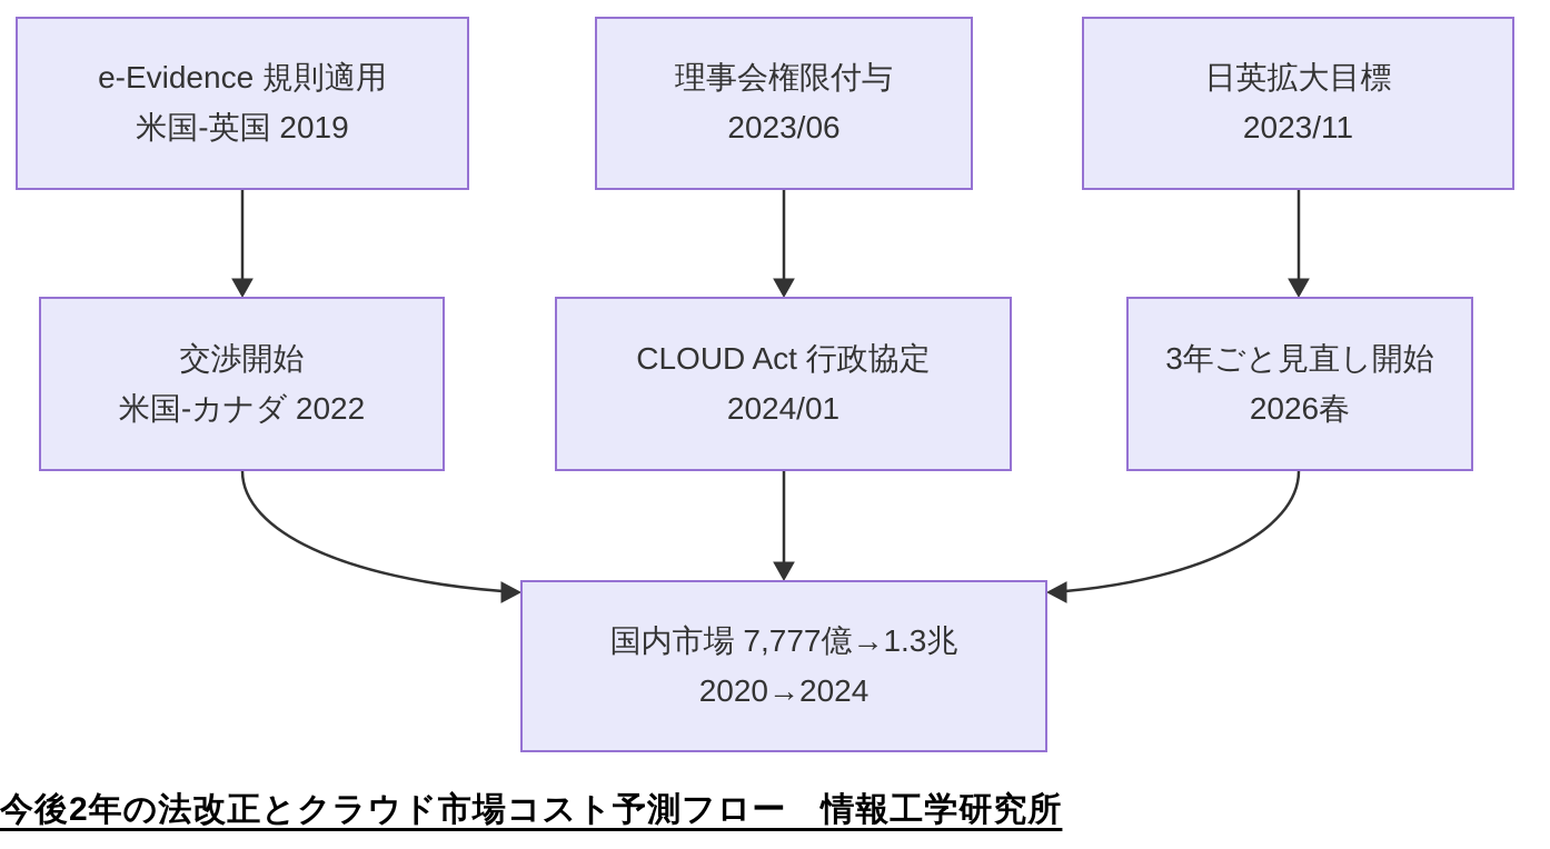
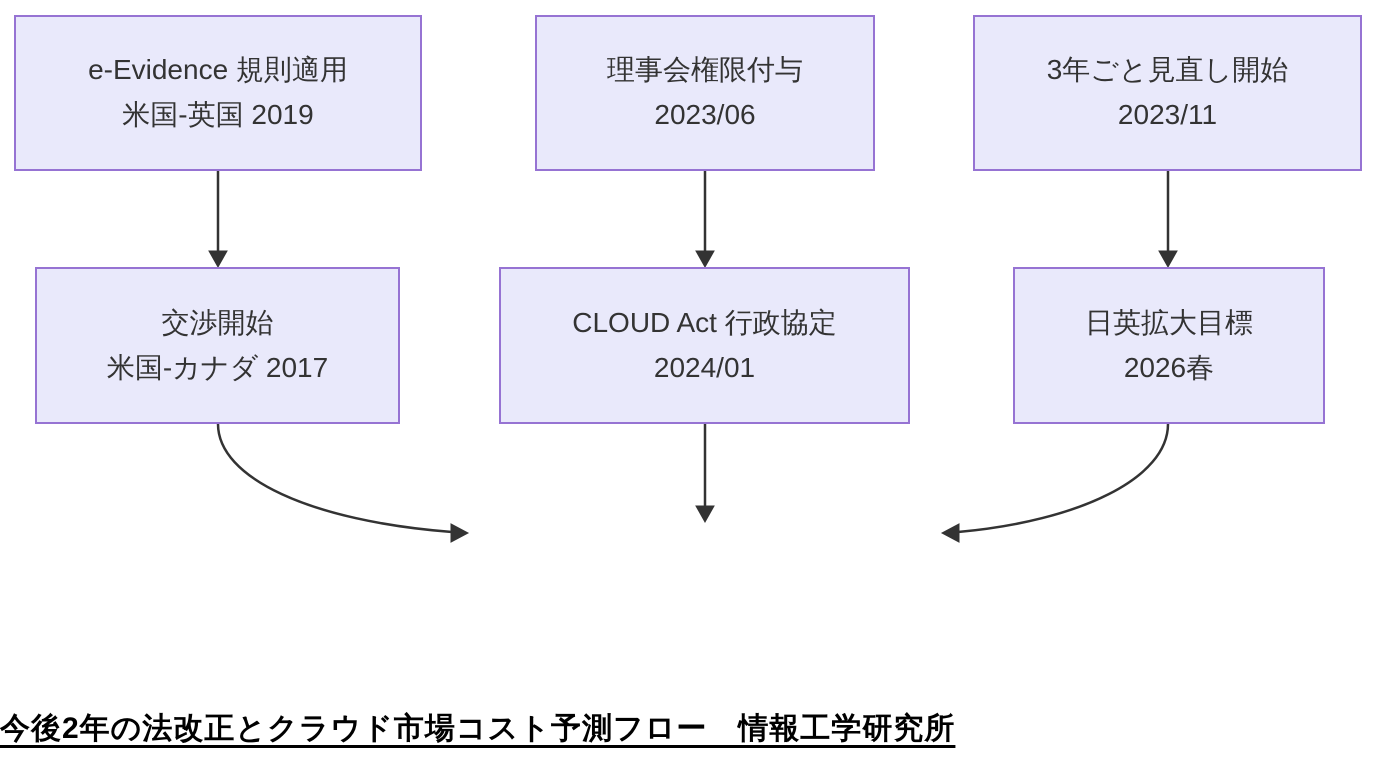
  e-Evidence 規則適用
  米国-英国 2019
  理事会権限付与
  2023/06
- 日英拡大目標
+ 3年ごと見直し開始
  2023/11
  交渉開始
- 米国-カナダ 2022
+ 米国-カナダ 2017
  CLOUD Act 行政協定
  2024/01
- 3年ごと見直し開始
+ 日英拡大目標
  2026春
- 国内市場 7,777億→1.3兆
- 2020→2024
  今後2年の法改正とクラウド市場コスト予測フロー 情報工学研究所
